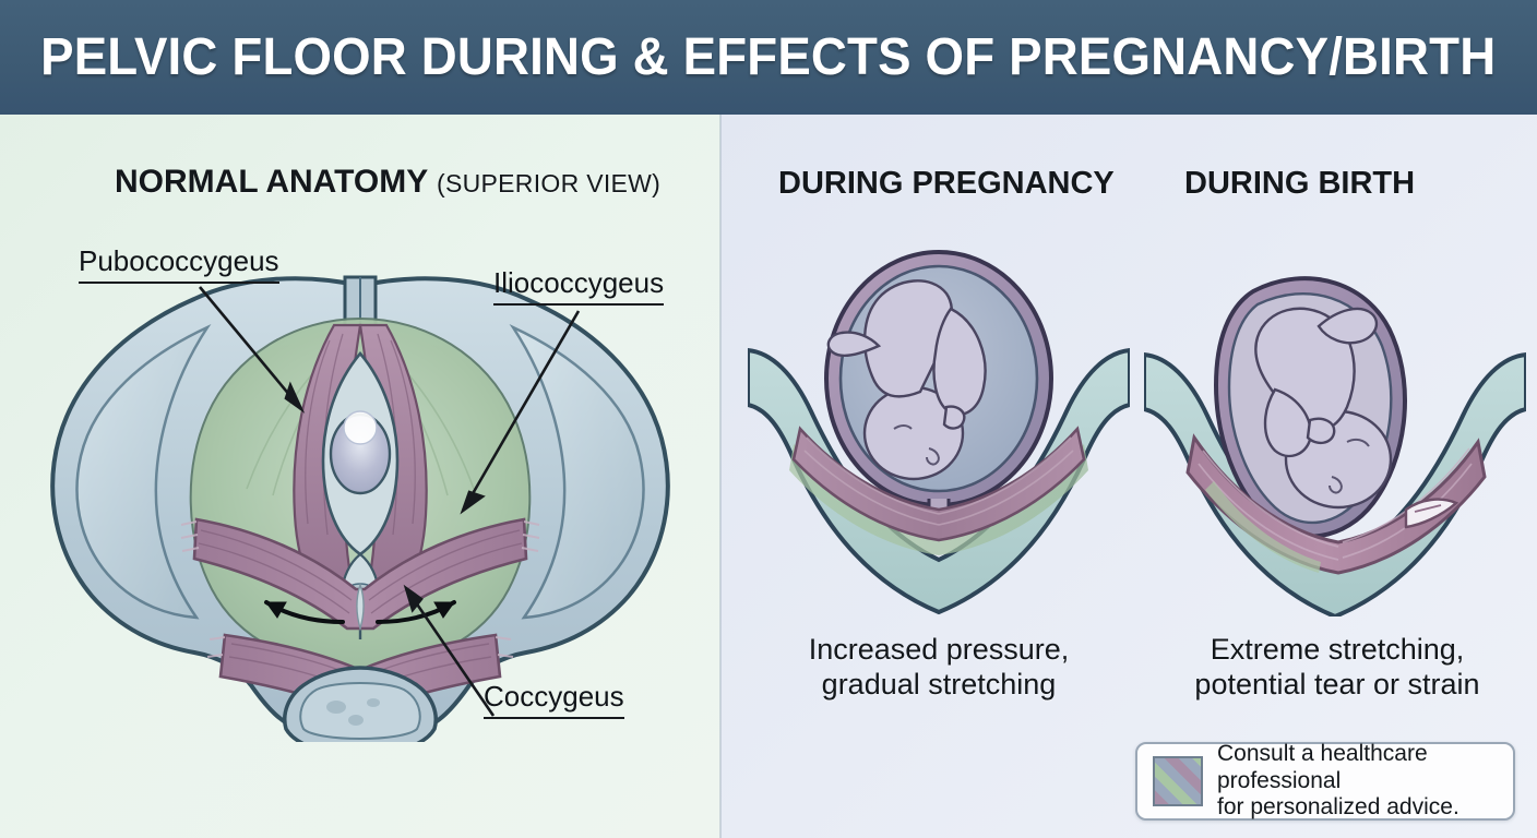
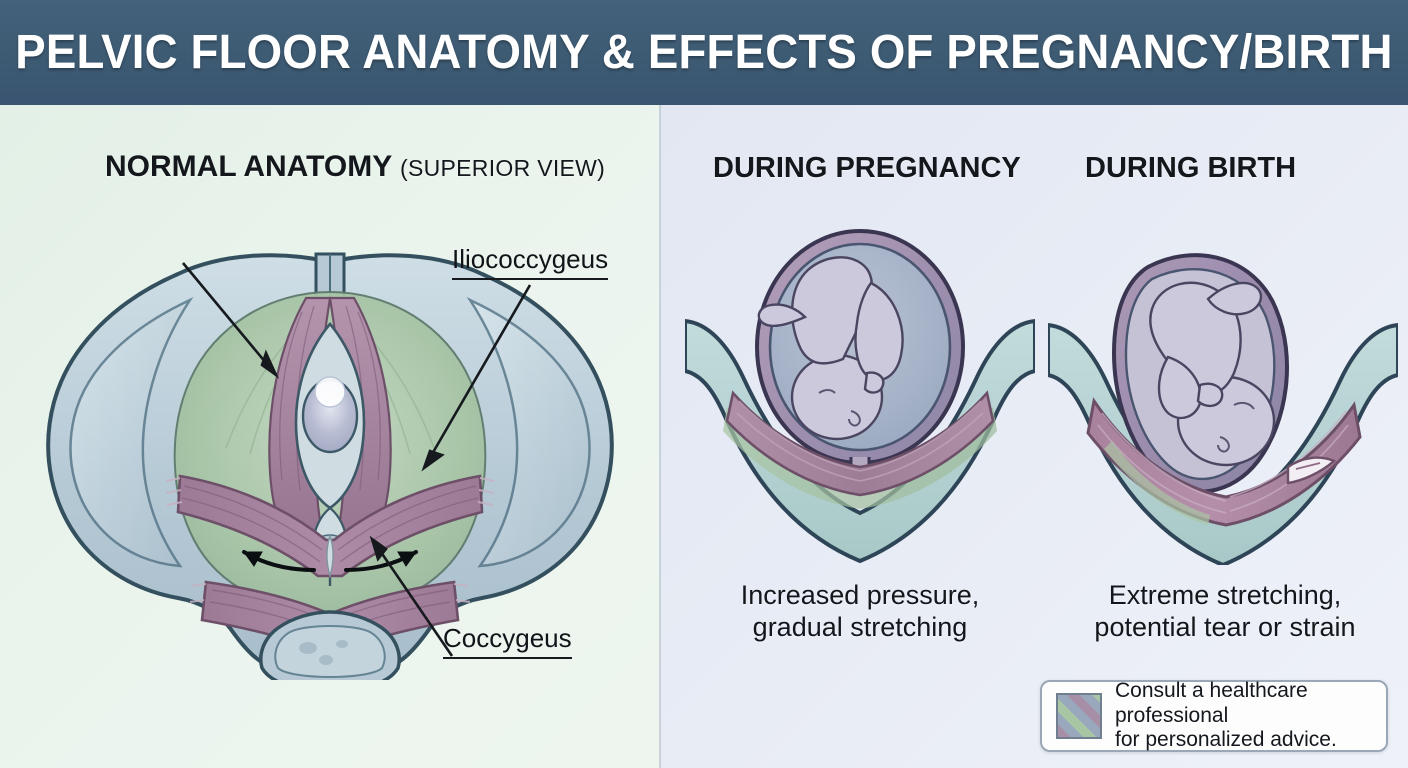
- PELVIC FLOOR DURING & EFFECTS OF PREGNANCY/BIRTH
+ PELVIC FLOOR ANATOMY & EFFECTS OF PREGNANCY/BIRTH
  NORMAL ANATOMY (SUPERIOR VIEW)
  DURING PREGNANCY
  DURING BIRTH
- Pubococcygeus
  Iliococcygeus
  Coccygeus
  Increased pressure,
  gradual stretching
  Extreme stretching,
  potential tear or strain
  Consult a healthcare professional
  for personalized advice.
